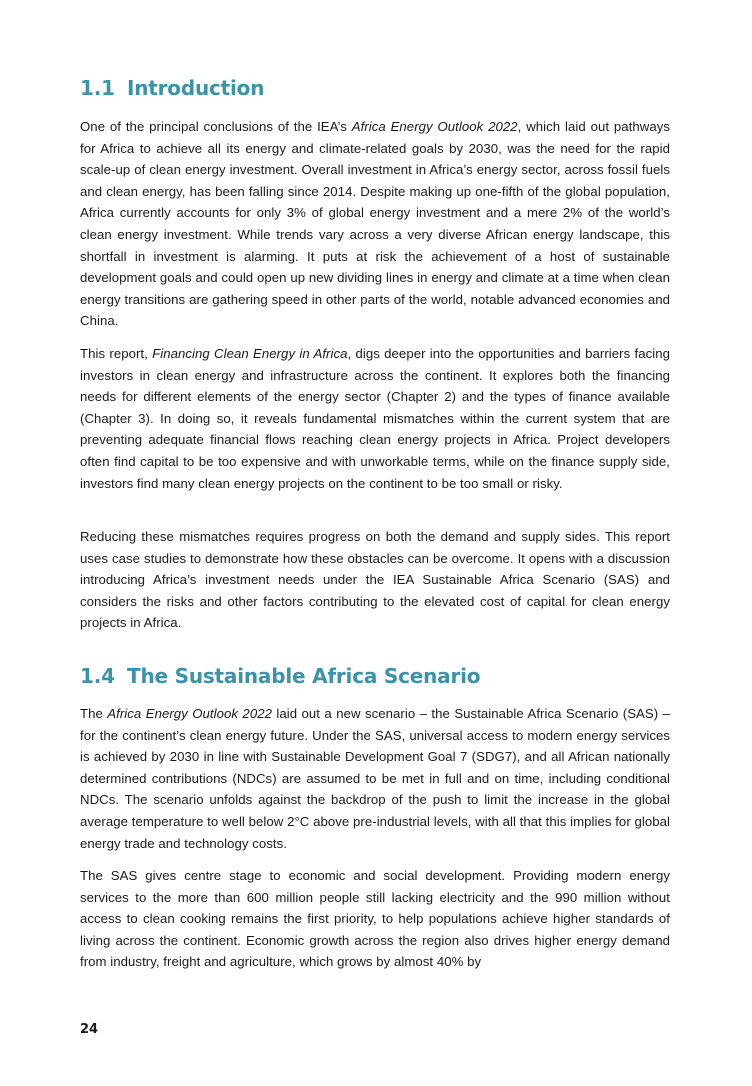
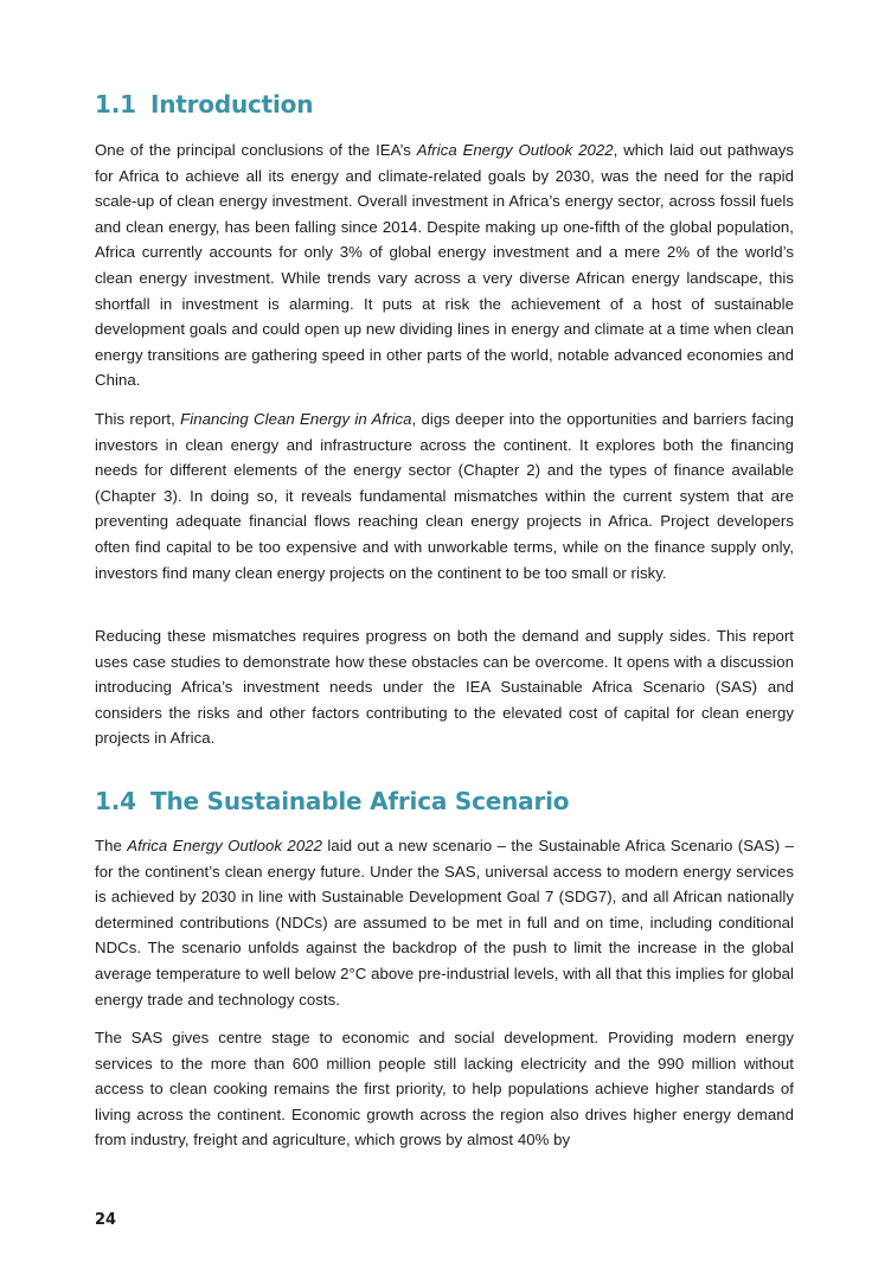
  1.1 Introduction
  One of the principal conclusions of the IEA’s Africa Energy Outlook 2022, which laid out pathways for Africa to achieve all its energy and climate-related goals by 2030, was the need for the rapid scale-up of clean energy investment. Overall investment in Africa’s energy sector, across fossil fuels and clean energy, has been falling since 2014. Despite making up one-fifth of the global population, Africa currently accounts for only 3% of global energy investment and a mere 2% of the world’s clean energy investment. While trends vary across a very diverse African energy landscape, this shortfall in investment is alarming. It puts at risk the achievement of a host of sustainable development goals and could open up new dividing lines in energy and climate at a time when clean energy transitions are gathering speed in other parts of the world, notable advanced economies and China.
- This report, Financing Clean Energy in Africa, digs deeper into the opportunities and barriers facing investors in clean energy and infrastructure across the continent. It explores both the financing needs for different elements of the energy sector (Chapter 2) and the types of finance available (Chapter 3). In doing so, it reveals fundamental mismatches within the current system that are preventing adequate financial flows reaching clean energy projects in Africa. Project developers often find capital to be too expensive and with unworkable terms, while on the finance supply side, investors find many clean energy projects on the continent to be too small or risky.
+ This report, Financing Clean Energy in Africa, digs deeper into the opportunities and barriers facing investors in clean energy and infrastructure across the continent. It explores both the financing needs for different elements of the energy sector (Chapter 2) and the types of finance available (Chapter 3). In doing so, it reveals fundamental mismatches within the current system that are preventing adequate financial flows reaching clean energy projects in Africa. Project developers often find capital to be too expensive and with unworkable terms, while on the finance supply only, investors find many clean energy projects on the continent to be too small or risky.
  Reducing these mismatches requires progress on both the demand and supply sides. This report uses case studies to demonstrate how these obstacles can be overcome. It opens with a discussion introducing Africa’s investment needs under the IEA Sustainable Africa Scenario (SAS) and considers the risks and other factors contributing to the elevated cost of capital for clean energy projects in Africa.
  1.4 The Sustainable Africa Scenario
  The Africa Energy Outlook 2022 laid out a new scenario – the Sustainable Africa Scenario (SAS) – for the continent’s clean energy future. Under the SAS, universal access to modern energy services is achieved by 2030 in line with Sustainable Development Goal 7 (SDG7), and all African nationally determined contributions (NDCs) are assumed to be met in full and on time, including conditional NDCs. The scenario unfolds against the backdrop of the push to limit the increase in the global average temperature to well below 2°C above pre-industrial levels, with all that this implies for global energy trade and technology costs.
  The SAS gives centre stage to economic and social development. Providing modern energy services to the more than 600 million people still lacking electricity and the 990 million without access to clean cooking remains the first priority, to help populations achieve higher standards of living across the continent. Economic growth across the region also drives higher energy demand from industry, freight and agriculture, which grows by almost 40% by
  24
